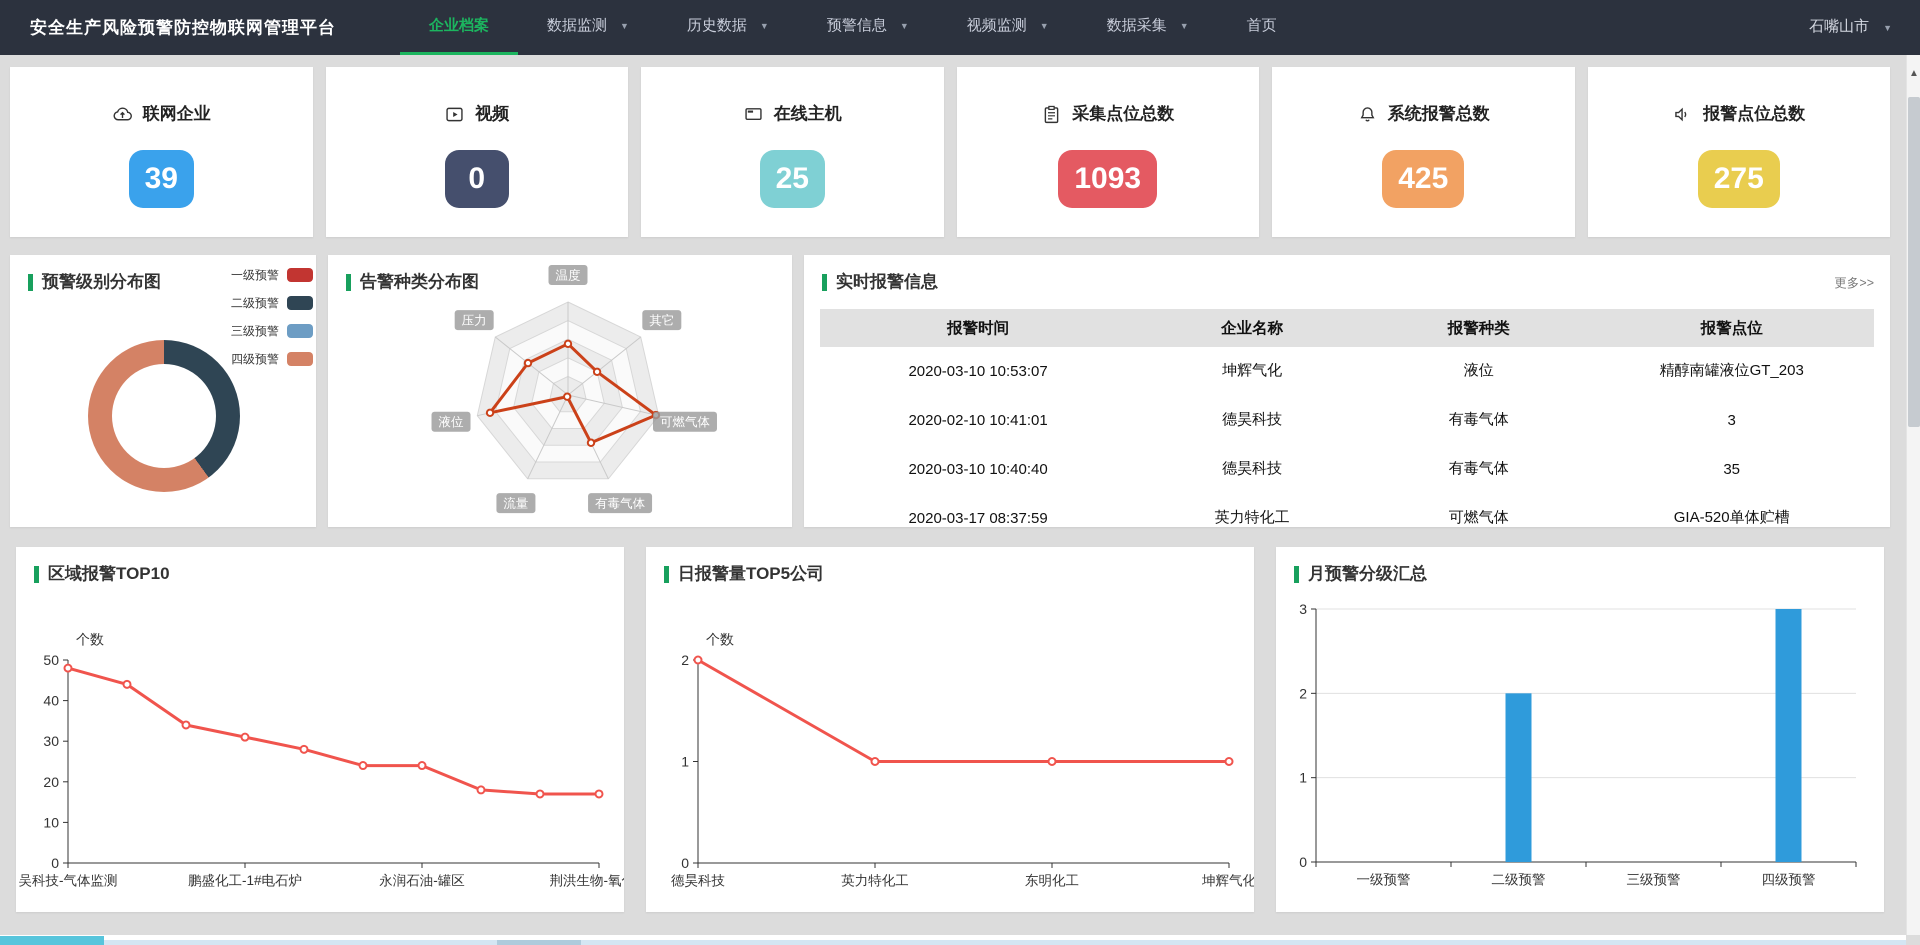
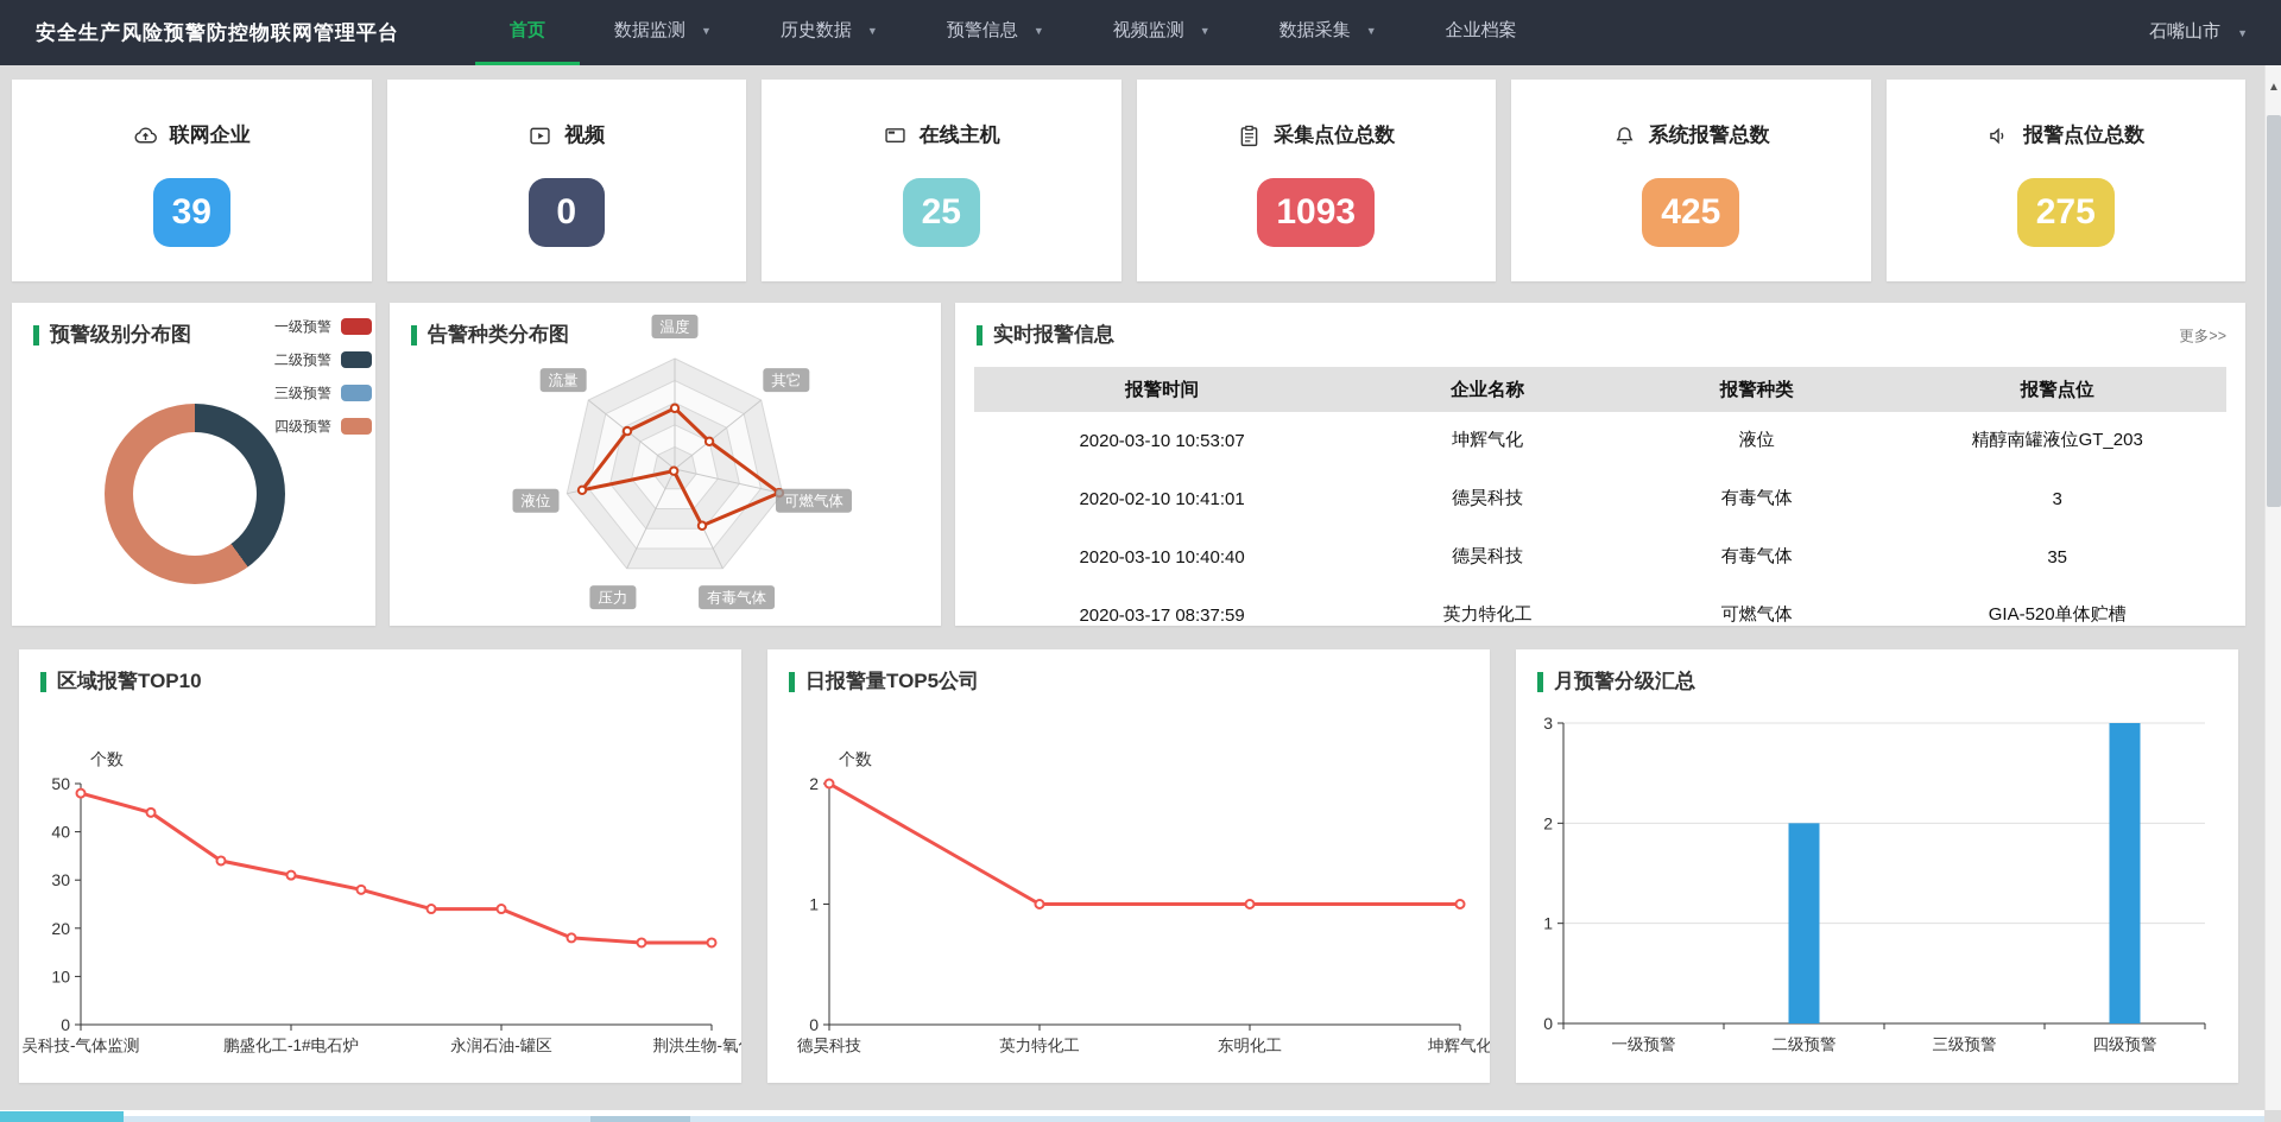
  安全生产风险预警防控物联网管理平台
- 企业档案
+ 首页
  数据监测
  ▼
  历史数据
  ▼
  预警信息
  ▼
  视频监测
  ▼
  数据采集
  ▼
- 首页
+ 企业档案
  石嘴山市
  ▼
  联网企业
  39
  视频
  0
  在线主机
  25
  采集点位总数
  1093
  系统报警总数
  425
  报警点位总数
  275
  预警级别分布图
  一级预警
  二级预警
  三级预警
  四级预警
  告警种类分布图
  温度
  其它
  可燃气体
  有毒气体
- 流量
+ 压力
  液位
- 压力
+ 流量
  实时报警信息
  更多>>
  报警时间	企业名称	报警种类	报警点位
  2020-03-10 10:53:07	坤辉气化	液位	精醇南罐液位GT_203
  2020-02-10 10:41:01	德昊科技	有毒气体	3
  2020-03-10 10:40:40	德昊科技	有毒气体	35
  2020-03-17 08:37:59	英力特化工	可燃气体	GIA-520单体贮槽
  区域报警TOP10
  0
  10
  20
  30
  40
  50
  个数
  吴科技-气体监测
  鹏盛化工-1#电石炉
  永润石油-罐区
  荆洪生物-氧
  日报警量TOP5公司
  0
  1
  2
  个数
  德昊科技
  英力特化工
  东明化工
  坤辉气化
  月预警分级汇总
  0
  1
  2
  3
  一级预警
  二级预警
  三级预警
  四级预警
  ▲
